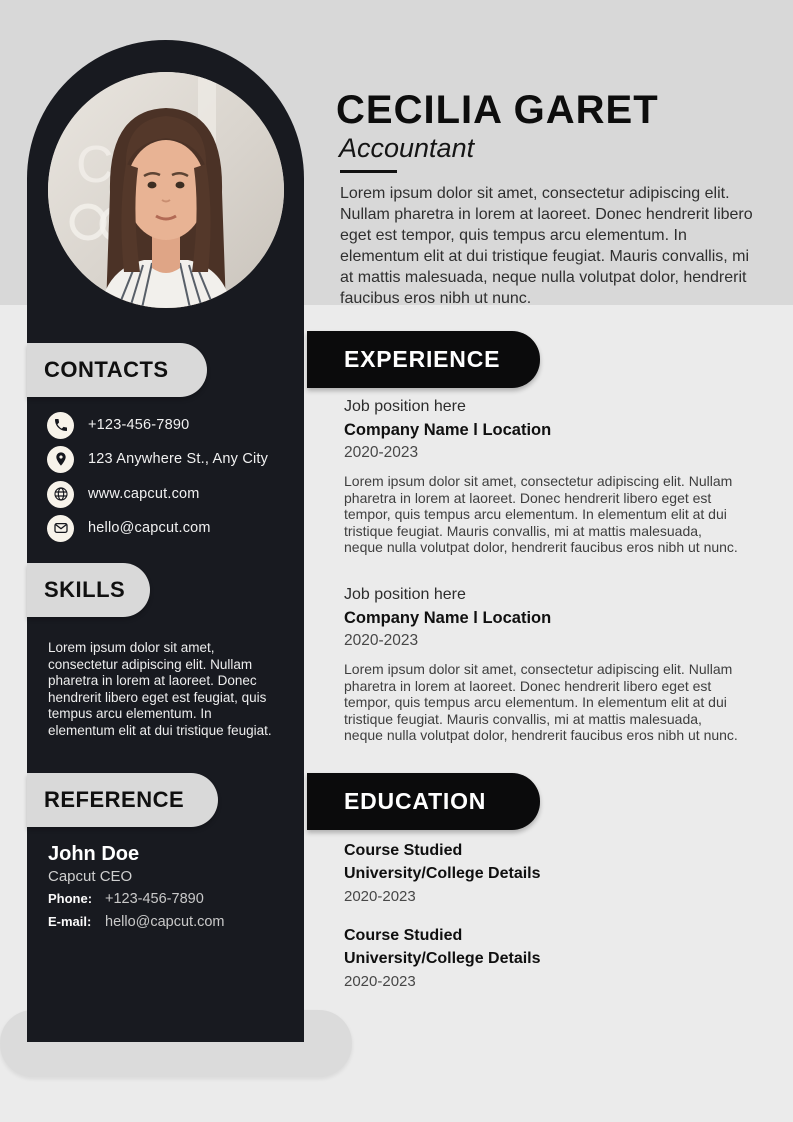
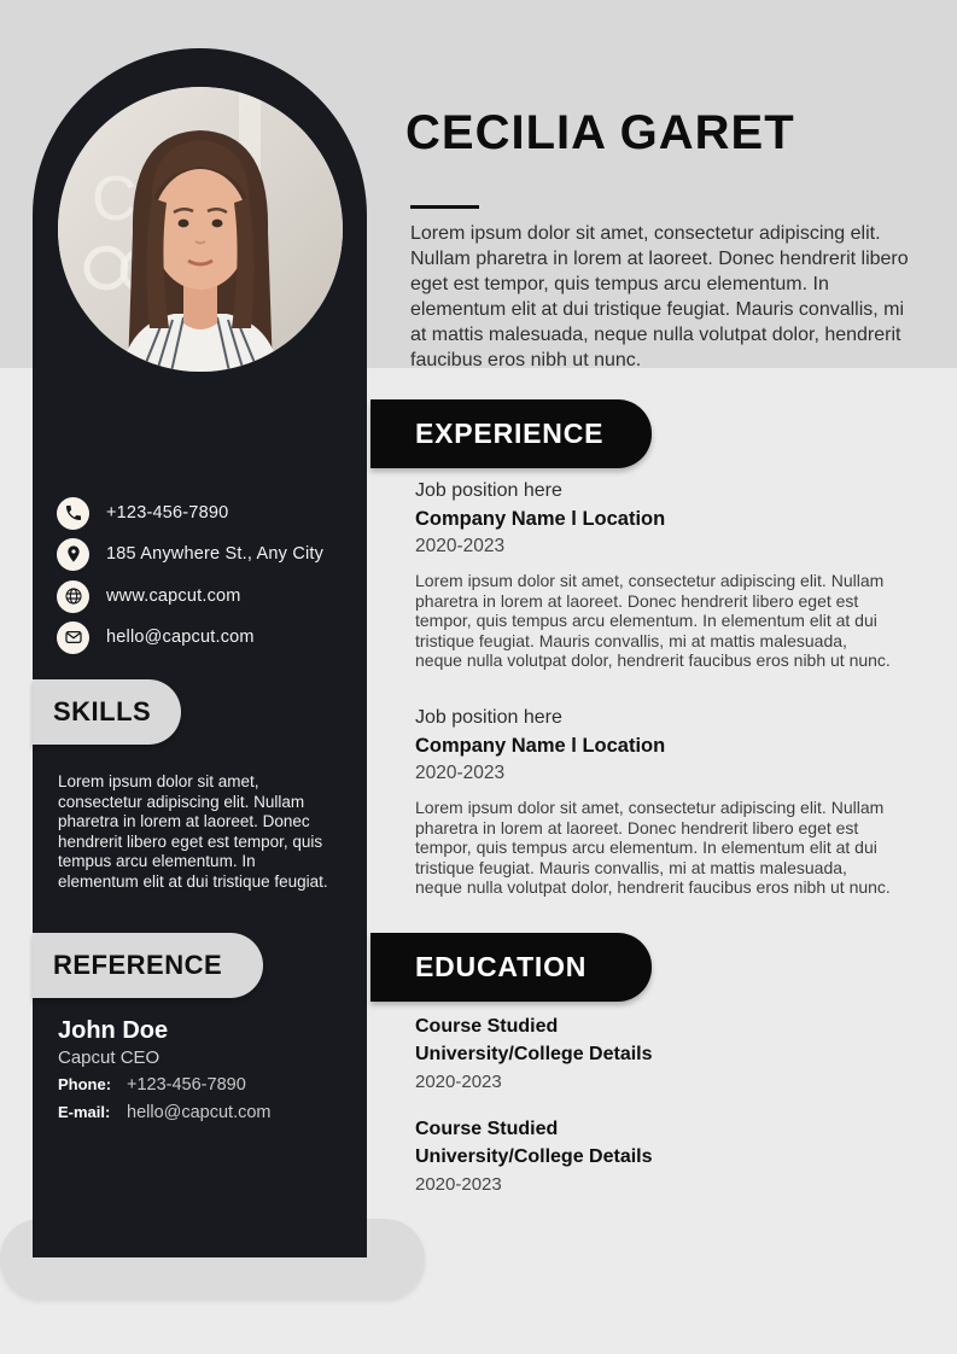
  C
  CECILIA GARET
- Accountant
  Lorem ipsum dolor sit amet, consectetur adipiscing elit. Nullam pharetra in lorem at laoreet. Donec hendrerit libero eget est tempor, quis tempus arcu elementum. In elementum elit at dui tristique feugiat. Mauris convallis, mi at mattis malesuada, neque nulla volutpat dolor, hendrerit faucibus eros nibh ut nunc.
- CONTACTS
  +123-456-7890
- 123 Anywhere St., Any City
+ 185 Anywhere St., Any City
  www.capcut.com
  hello@capcut.com
  SKILLS
- Lorem ipsum dolor sit amet, consectetur adipiscing elit. Nullam pharetra in lorem at laoreet. Donec hendrerit libero eget est feugiat, quis tempus arcu elementum. In elementum elit at dui tristique feugiat.
+ Lorem ipsum dolor sit amet, consectetur adipiscing elit. Nullam pharetra in lorem at laoreet. Donec hendrerit libero eget est tempor, quis tempus arcu elementum. In elementum elit at dui tristique feugiat.
  REFERENCE
  John Doe
  Capcut CEO
  Phone:
  +123-456-7890
  E-mail:
  hello@capcut.com
  EXPERIENCE
  Job position here
  Company Name l Location
  2020-2023
  Lorem ipsum dolor sit amet, consectetur adipiscing elit. Nullam pharetra in lorem at laoreet. Donec hendrerit libero eget est tempor, quis tempus arcu elementum. In elementum elit at dui tristique feugiat. Mauris convallis, mi at mattis malesuada, neque nulla volutpat dolor, hendrerit faucibus eros nibh ut nunc.
  Job position here
  Company Name l Location
  2020-2023
  Lorem ipsum dolor sit amet, consectetur adipiscing elit. Nullam pharetra in lorem at laoreet. Donec hendrerit libero eget est tempor, quis tempus arcu elementum. In elementum elit at dui tristique feugiat. Mauris convallis, mi at mattis malesuada, neque nulla volutpat dolor, hendrerit faucibus eros nibh ut nunc.
  EDUCATION
  Course Studied
  University/College Details
  2020-2023
  Course Studied
  University/College Details
  2020-2023
